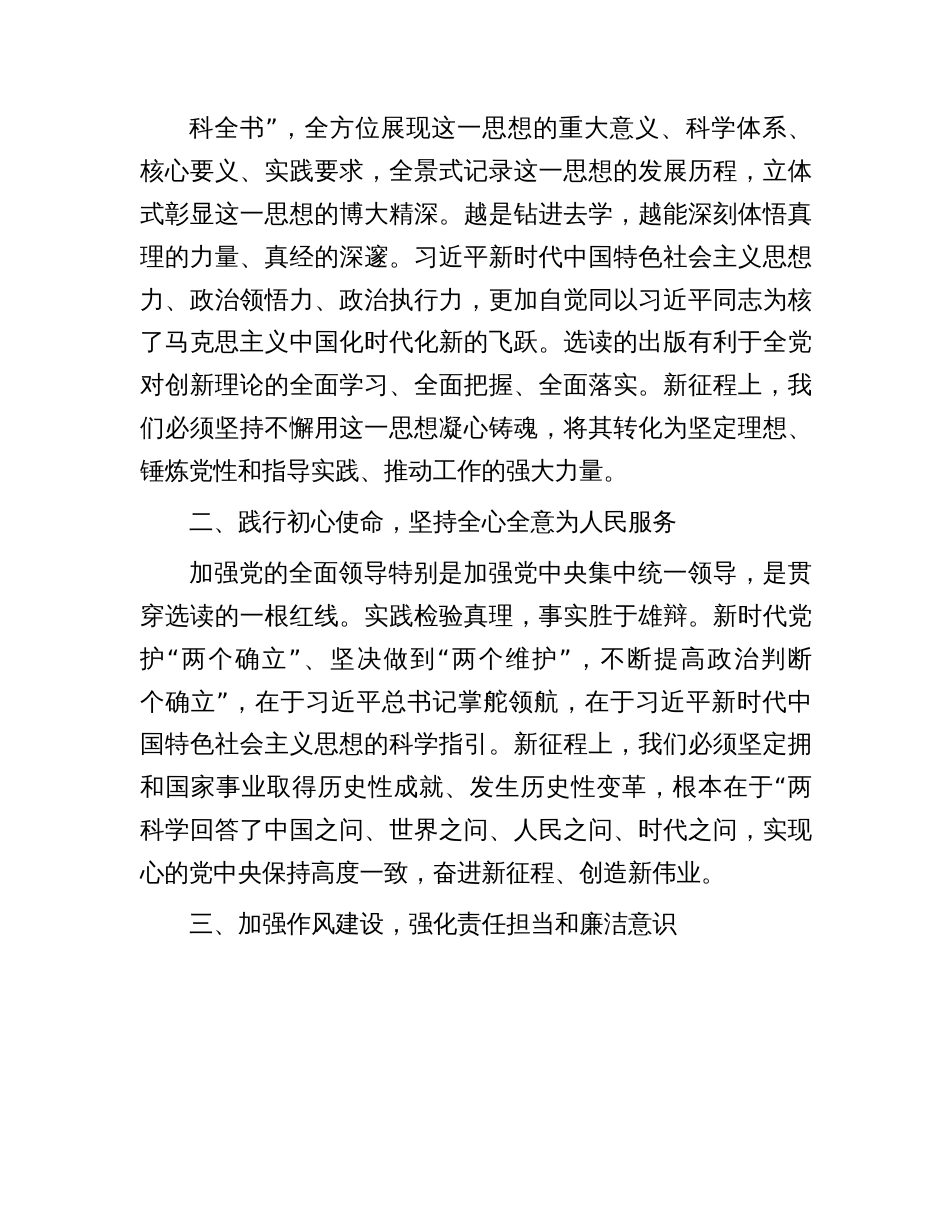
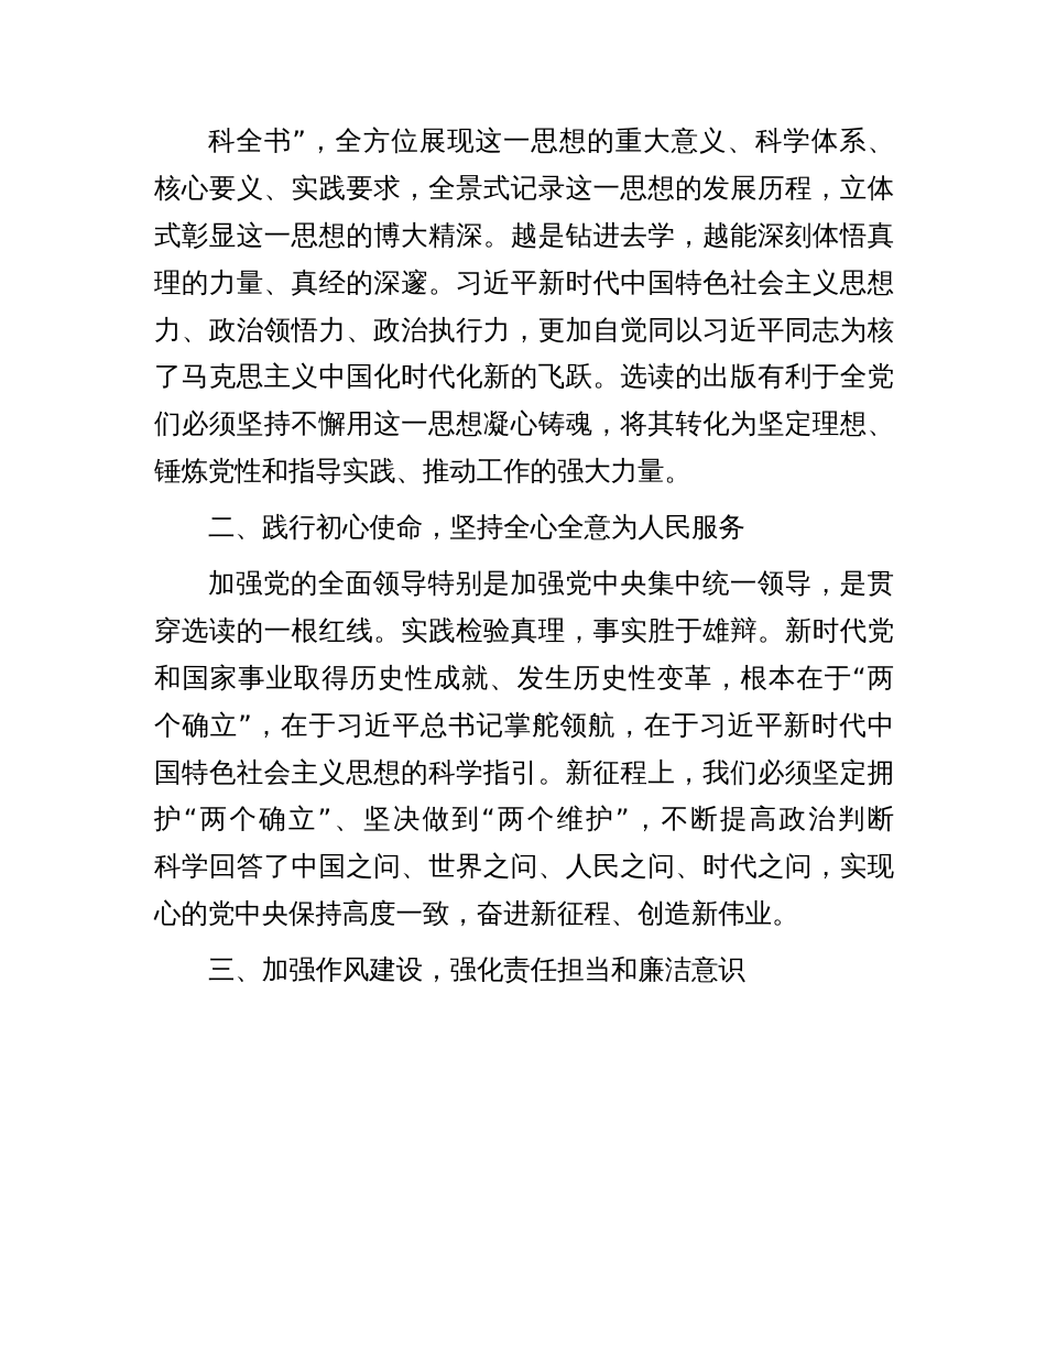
  科全书”，全方位展现这一思想的重大意义、科学体系、
  核心要义、实践要求，全景式记录这一思想的发展历程，立体
  式彰显这一思想的博大精深。越是钻进去学，越能深刻体悟真
  理的力量、真经的深邃。习近平新时代中国特色社会主义思想
  力、政治领悟力、政治执行力，更加自觉同以习近平同志为核
  了马克思主义中国化时代化新的飞跃。选读的出版有利于全党
- 对创新理论的全面学习、全面把握、全面落实。新征程上，我
  们必须坚持不懈用这一思想凝心铸魂，将其转化为坚定理想、
  锤炼党性和指导实践、推动工作的强大力量。
  二、践行初心使命，坚持全心全意为人民服务
  加强党的全面领导特别是加强党中央集中统一领导，是贯
  穿选读的一根红线。实践检验真理，事实胜于雄辩。新时代党
- 护“两个确立”、坚决做到“两个维护”，不断提高政治判断
+ 和国家事业取得历史性成就、发生历史性变革，根本在于“两
  个确立”，在于习近平总书记掌舵领航，在于习近平新时代中
  国特色社会主义思想的科学指引。新征程上，我们必须坚定拥
- 和国家事业取得历史性成就、发生历史性变革，根本在于“两
+ 护“两个确立”、坚决做到“两个维护”，不断提高政治判断
  科学回答了中国之问、世界之问、人民之问、时代之问，实现
  心的党中央保持高度一致，奋进新征程、创造新伟业。
  三、加强作风建设，强化责任担当和廉洁意识
